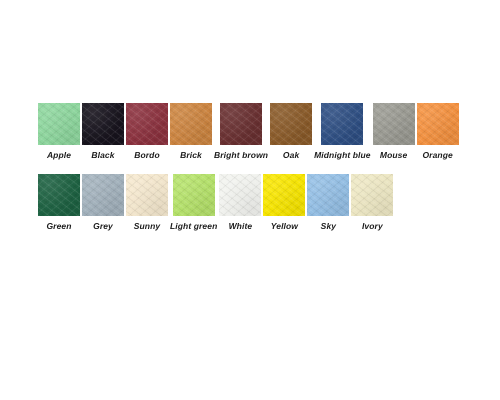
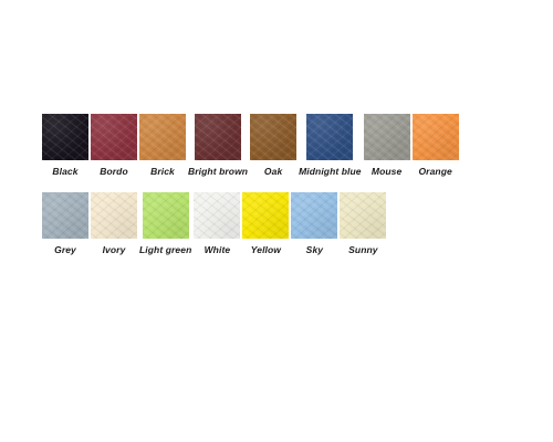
- Apple
  Black
  Bordo
  Brick
  Bright brown
  Oak
  Midnight blue
  Mouse
  Orange
- Green
  Grey
- Sunny
+ Ivory
  Light green
  White
  Yellow
  Sky
- Ivory
+ Sunny
